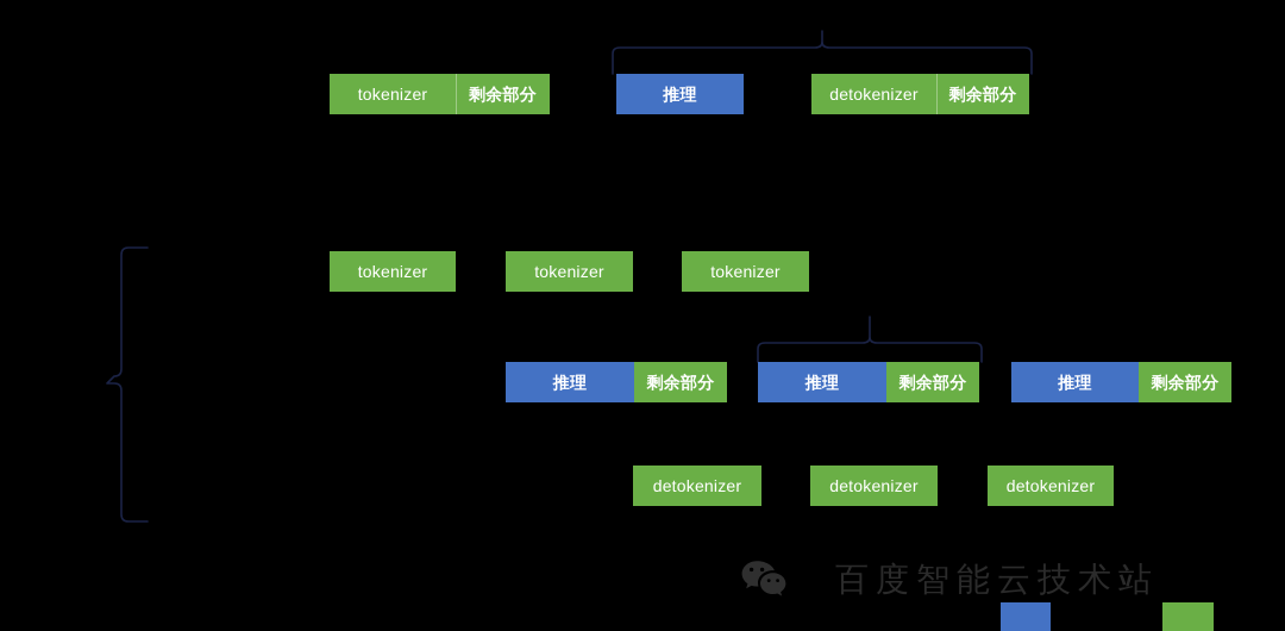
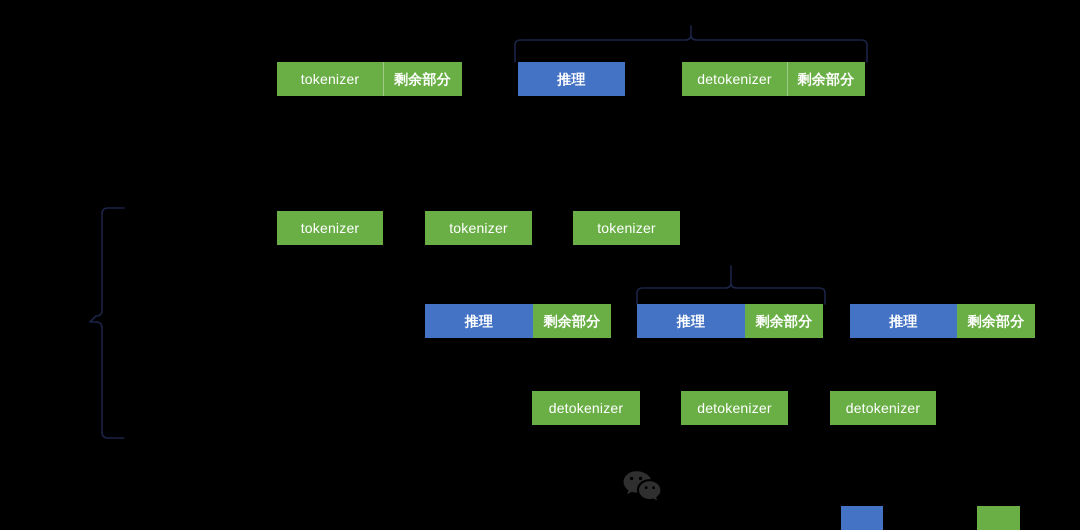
  tokenizer
  剩余部分
  推理
  detokenizer
  剩余部分
  tokenizer
  tokenizer
  tokenizer
  推理
  剩余部分
  推理
  剩余部分
  推理
  剩余部分
  detokenizer
  detokenizer
  detokenizer
- 百度智能云技术站
